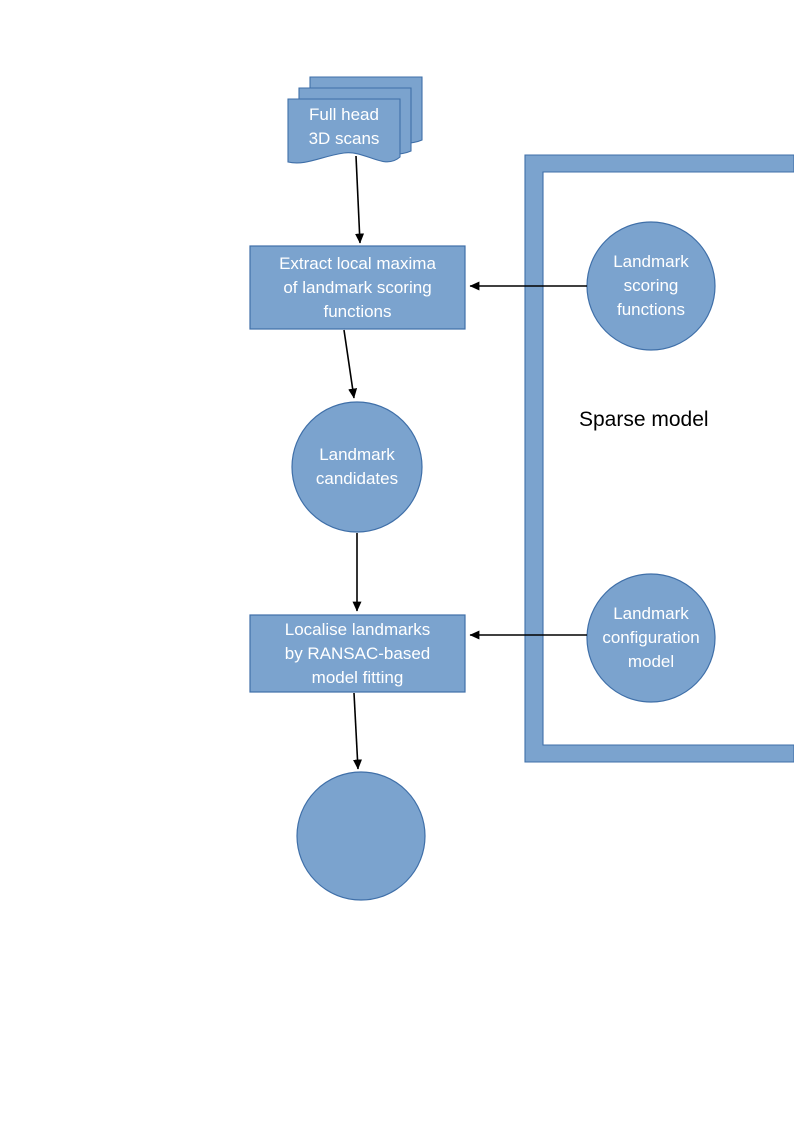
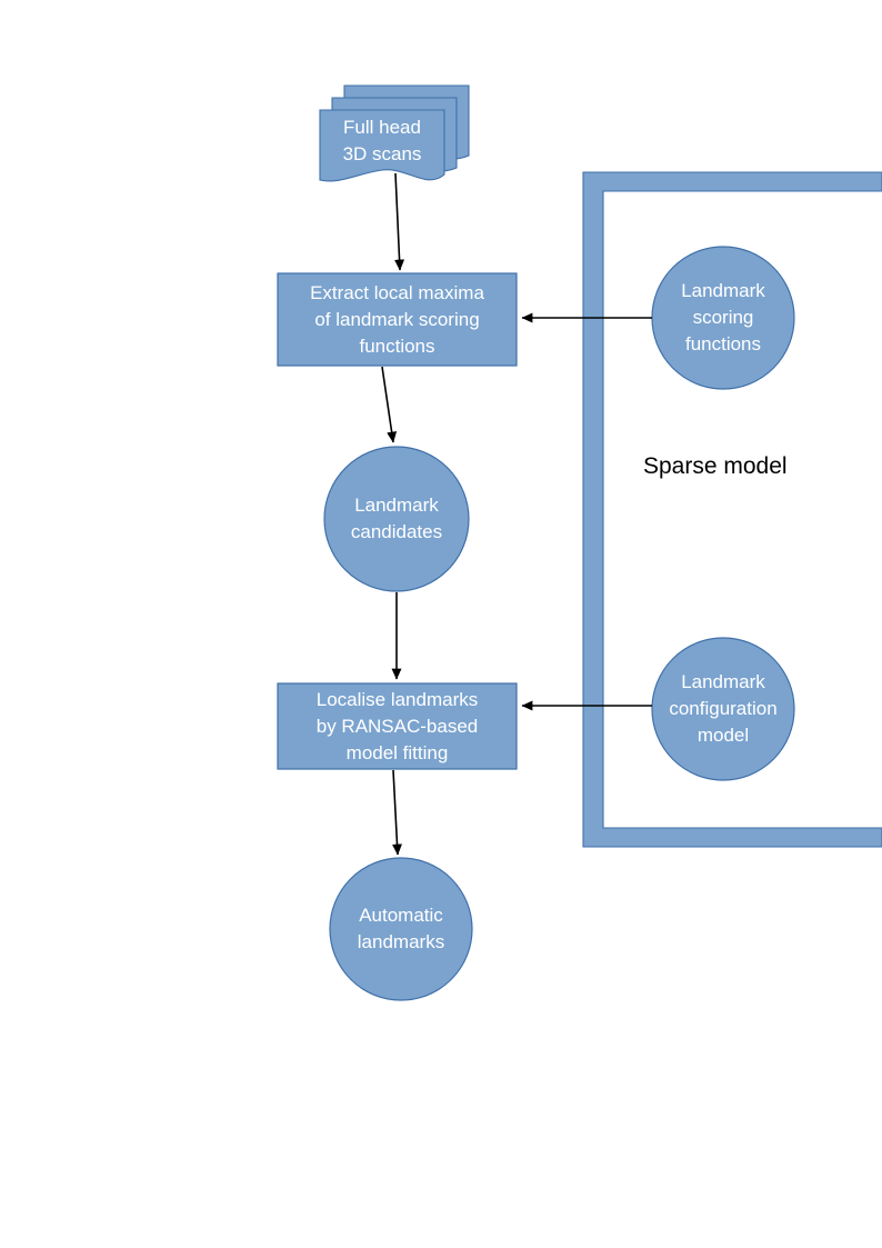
  Full head
  3D scans
  Extract local maxima
  of landmark scoring
  functions
  Landmark
  candidates
  Localise landmarks
  by RANSAC-based
  model fitting
+ Automatic
+ landmarks
  Landmark
  scoring
  functions
  Landmark
  configuration
  model
  Sparse model
